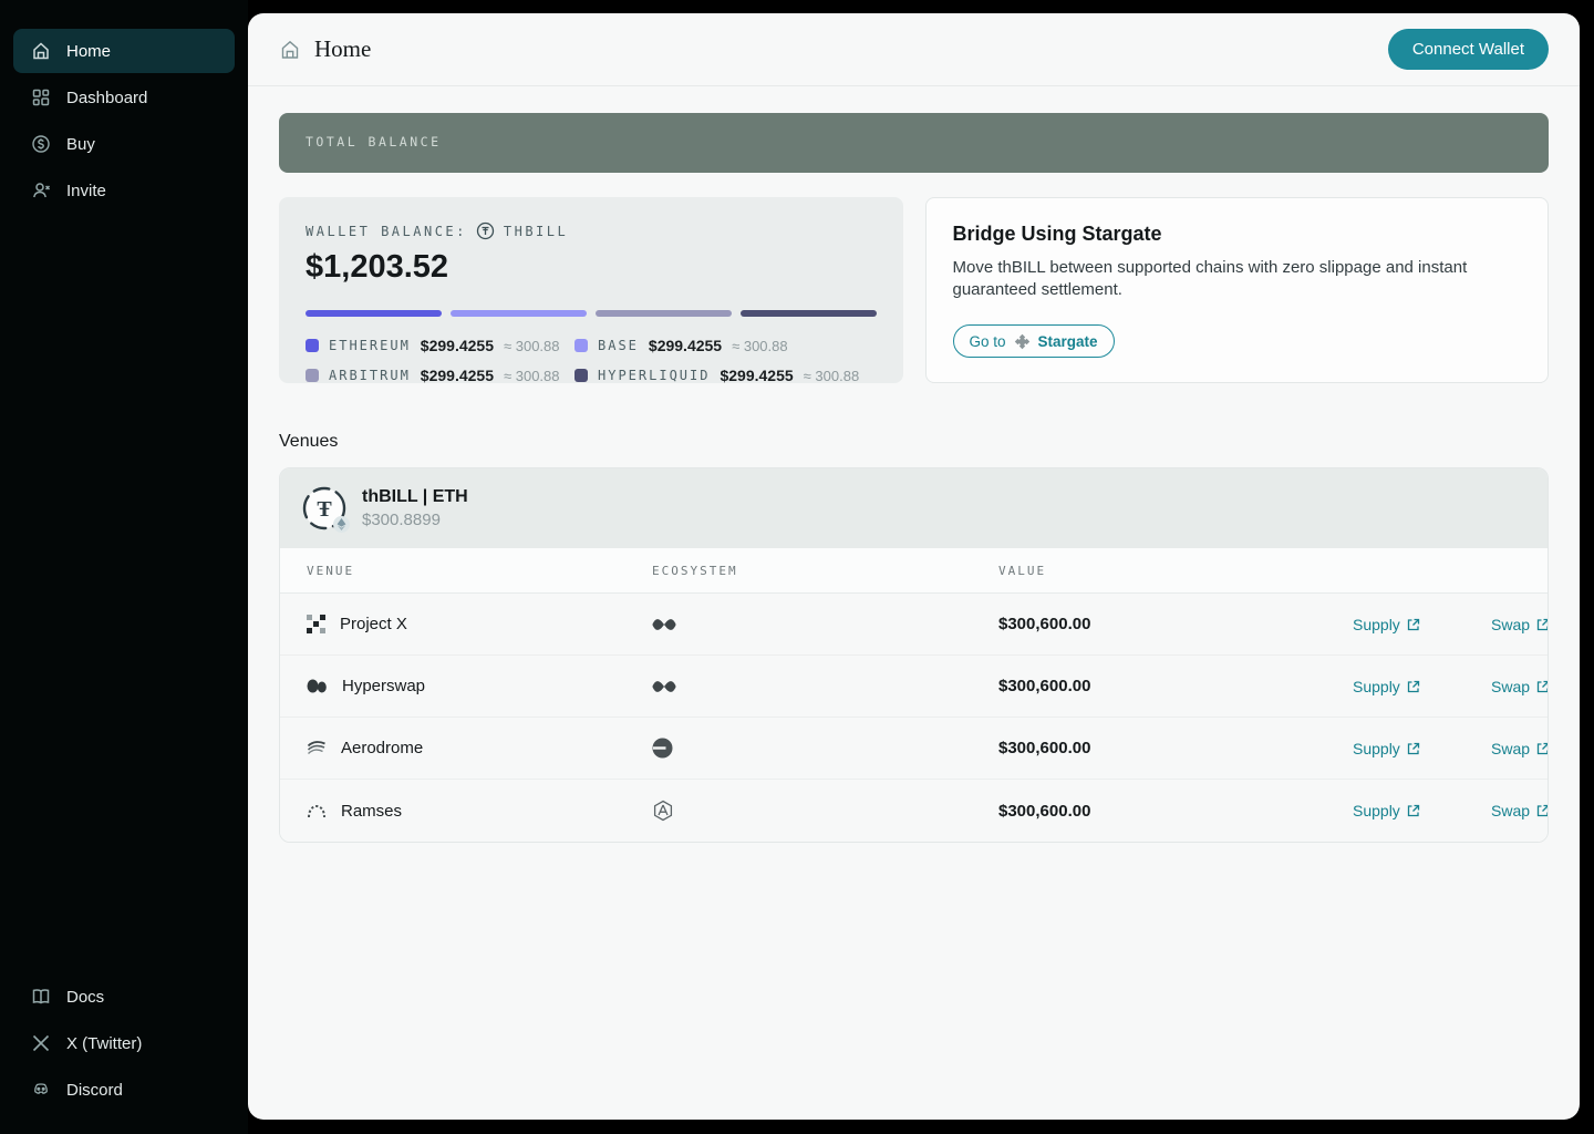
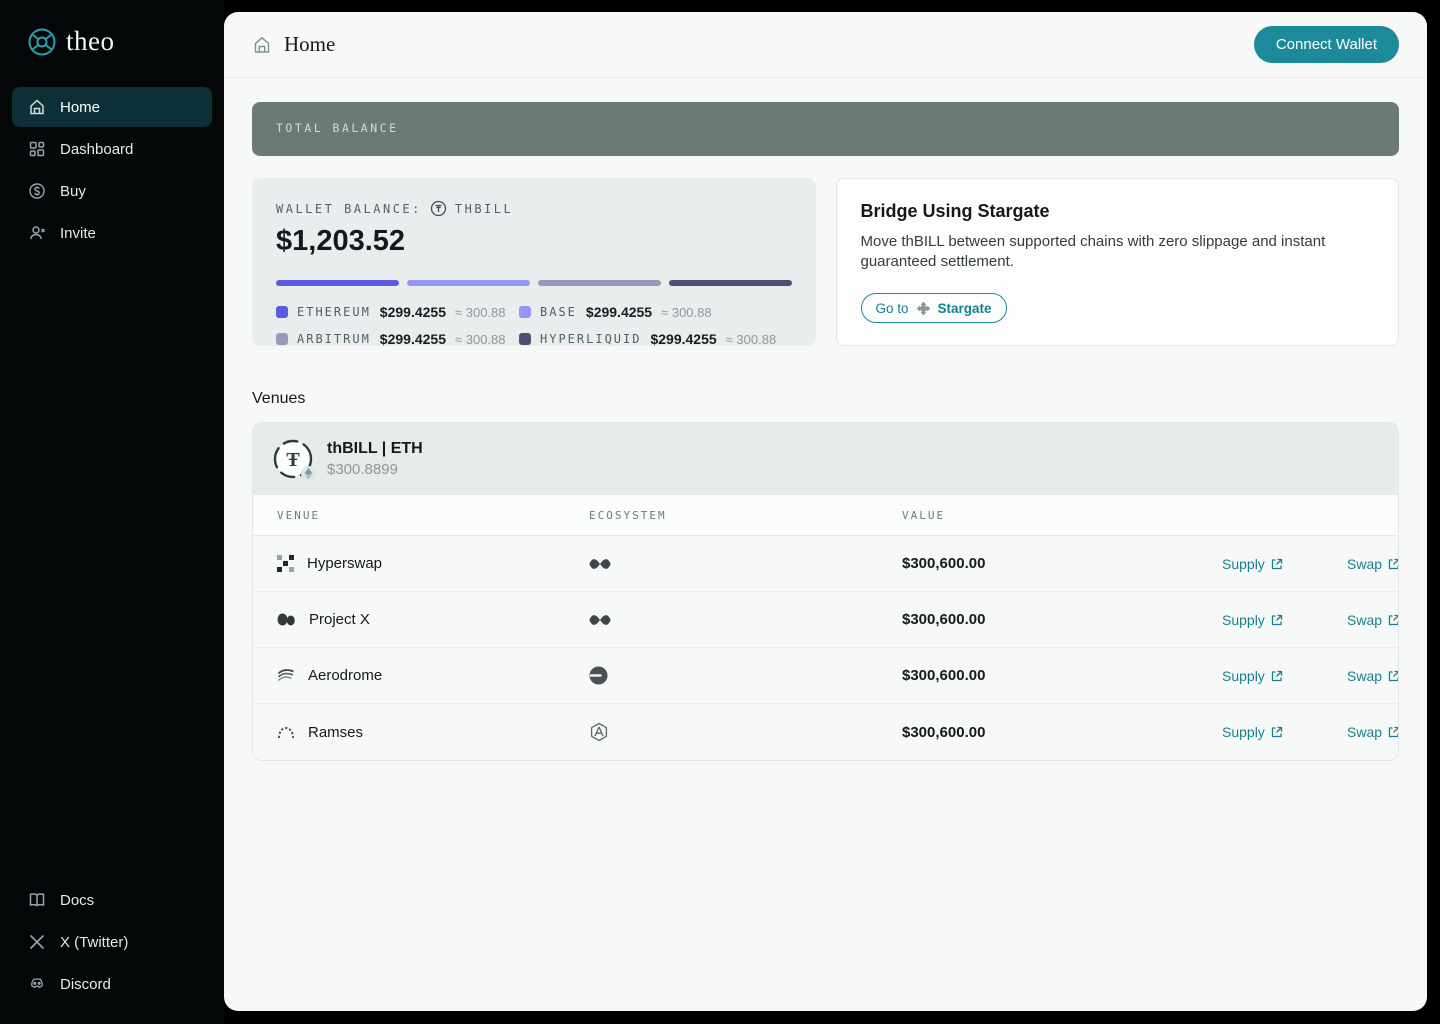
+ theo
  Home
  Dashboard
  Buy
  Invite
  Docs
  X (Twitter)
  Discord
  Home
  Connect Wallet
  TOTAL BALANCE
  WALLET BALANCE:
  THBILL
  $1,203.52
  ETHEREUM
  $299.4255
  ≈ 300.88
  BASE
  $299.4255
  ≈ 300.88
  ARBITRUM
  $299.4255
  ≈ 300.88
  HYPERLIQUID
  $299.4255
  ≈ 300.88
  Bridge Using Stargate
  Move thBILL between supported chains with zero slippage and instant guaranteed settlement.
  Go to
  Stargate
  Venues
  Ŧ
  thBILL | ETH
  $300.8899
  VENUE
  ECOSYSTEM
  VALUE
- Project X
+ Hyperswap
  $300,600.00
  Supply
  Swap
- Hyperswap
+ Project X
  $300,600.00
  Supply
  Swap
  Aerodrome
  $300,600.00
  Supply
  Swap
  Ramses
  $300,600.00
  Supply
  Swap
